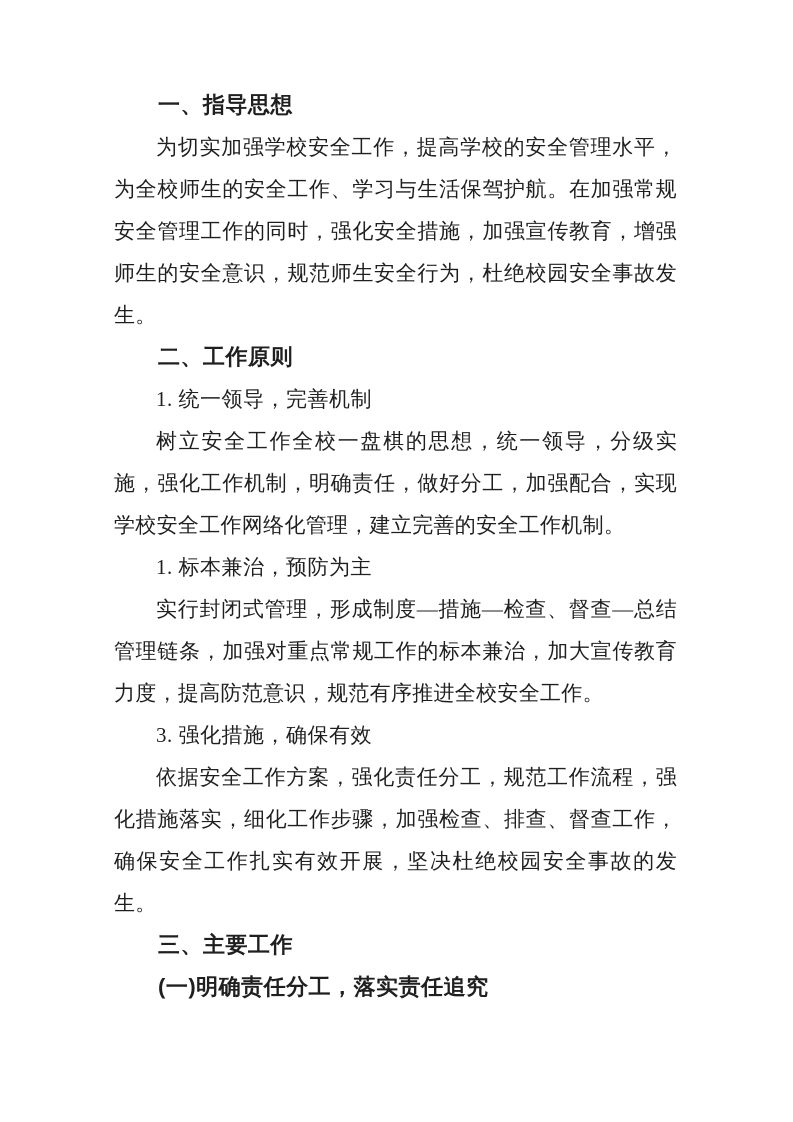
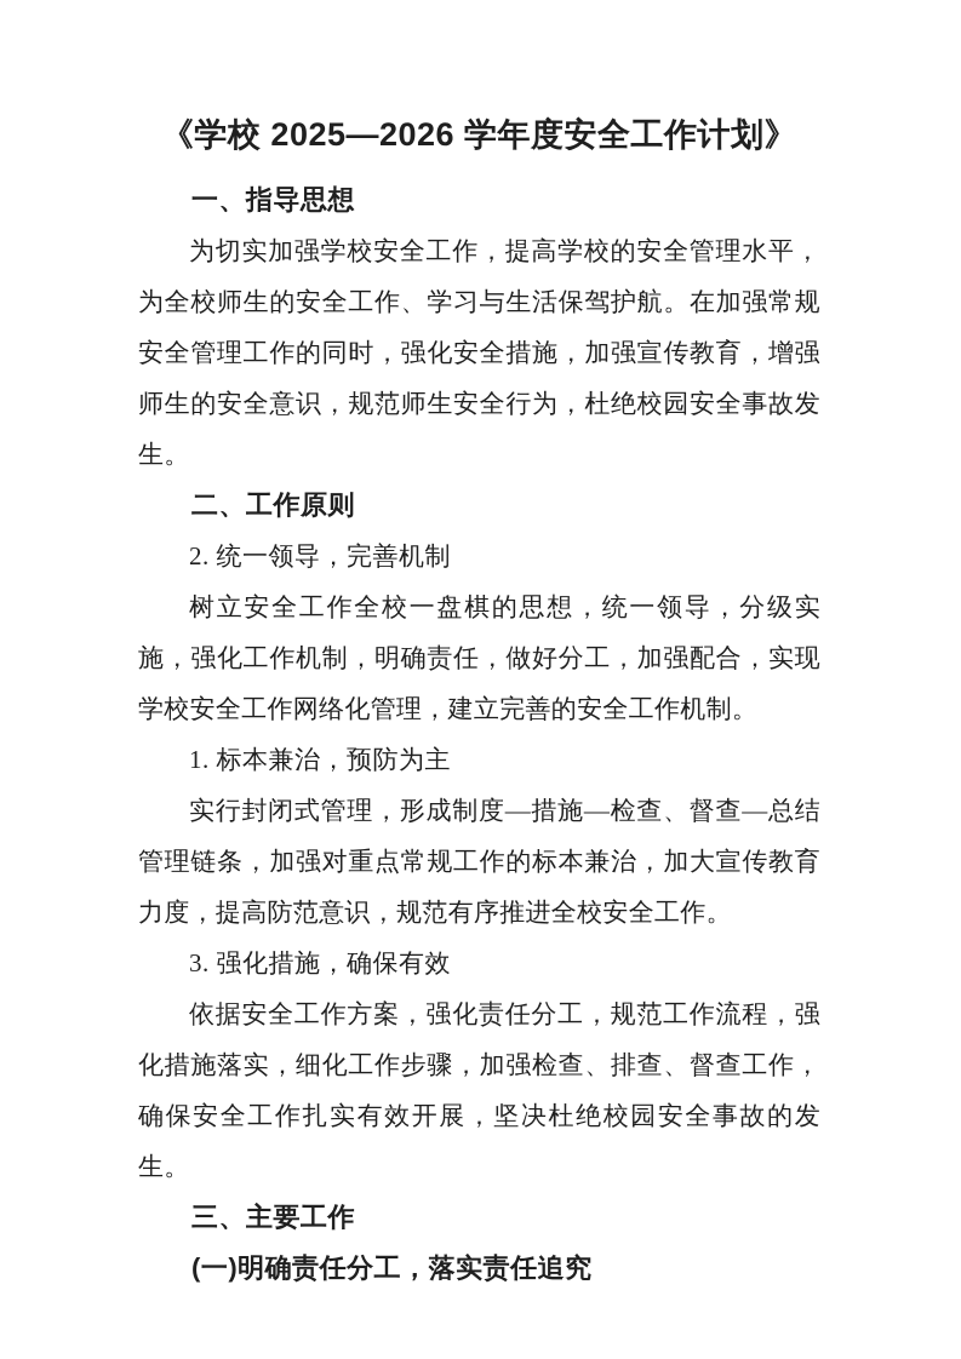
+ 《学校 2025—2026 学年度安全工作计划》
  一、指导思想
  为切实加强学校安全工作，提高学校的安全管理水平，为全校师生的安全工作、学习与生活保驾护航。在加强常规安全管理工作的同时，强化安全措施，加强宣传教育，增强师生的安全意识，规范师生安全行为，杜绝校园安全事故发生。
  二、工作原则
- 1. 统一领导，完善机制
+ 2. 统一领导，完善机制
  树立安全工作全校一盘棋的思想，统一领导，分级实施，强化工作机制，明确责任，做好分工，加强配合，实现学校安全工作网络化管理，建立完善的安全工作机制。
  1. 标本兼治，预防为主
  实行封闭式管理，形成制度—措施—检查、督查—总结管理链条，加强对重点常规工作的标本兼治，加大宣传教育力度，提高防范意识，规范有序推进全校安全工作。
  3. 强化措施，确保有效
  依据安全工作方案，强化责任分工，规范工作流程，强化措施落实，细化工作步骤，加强检查、排查、督查工作，确保安全工作扎实有效开展，坚决杜绝校园安全事故的发生。
  三、主要工作
  (一)明确责任分工，落实责任追究
